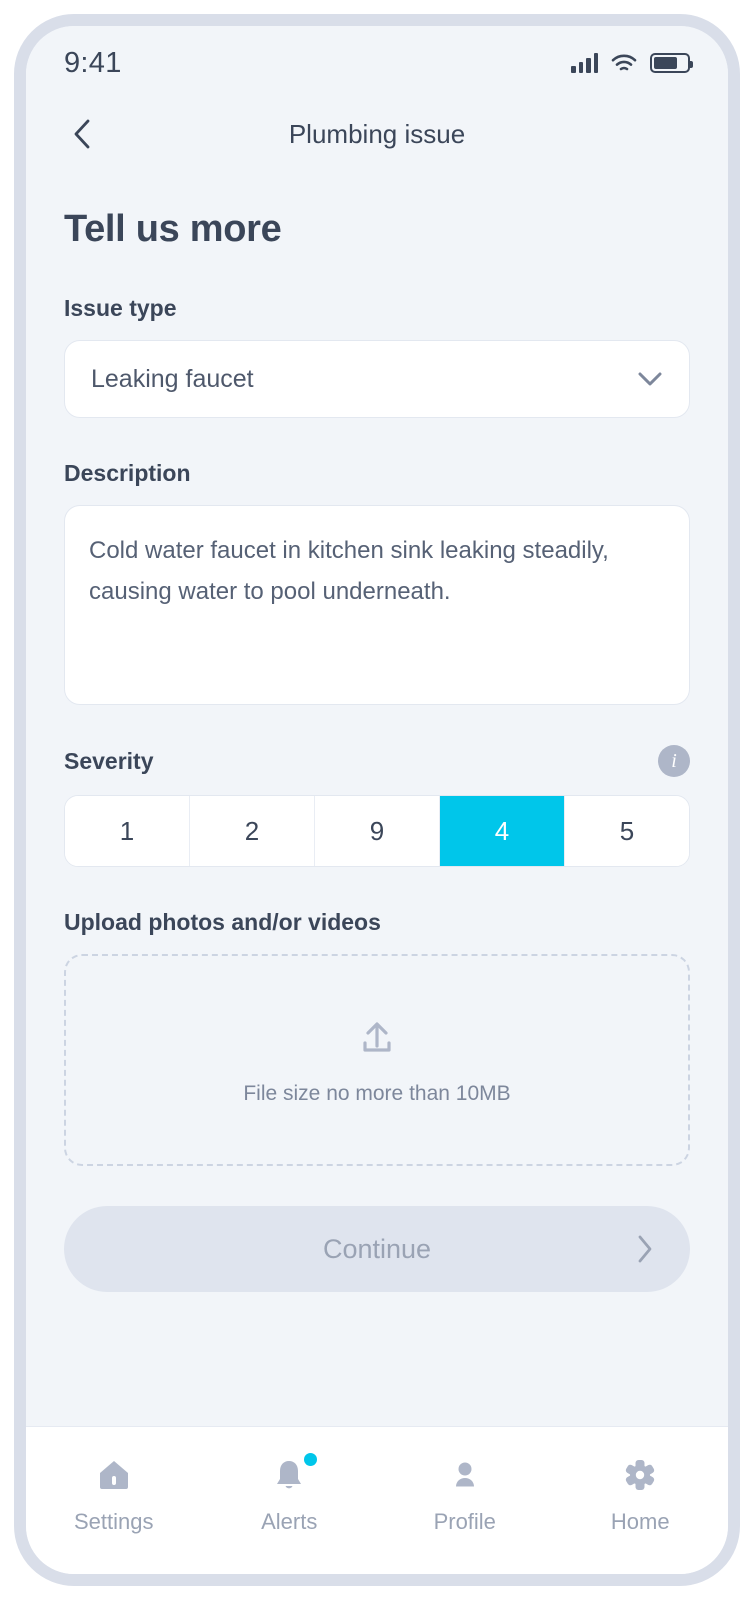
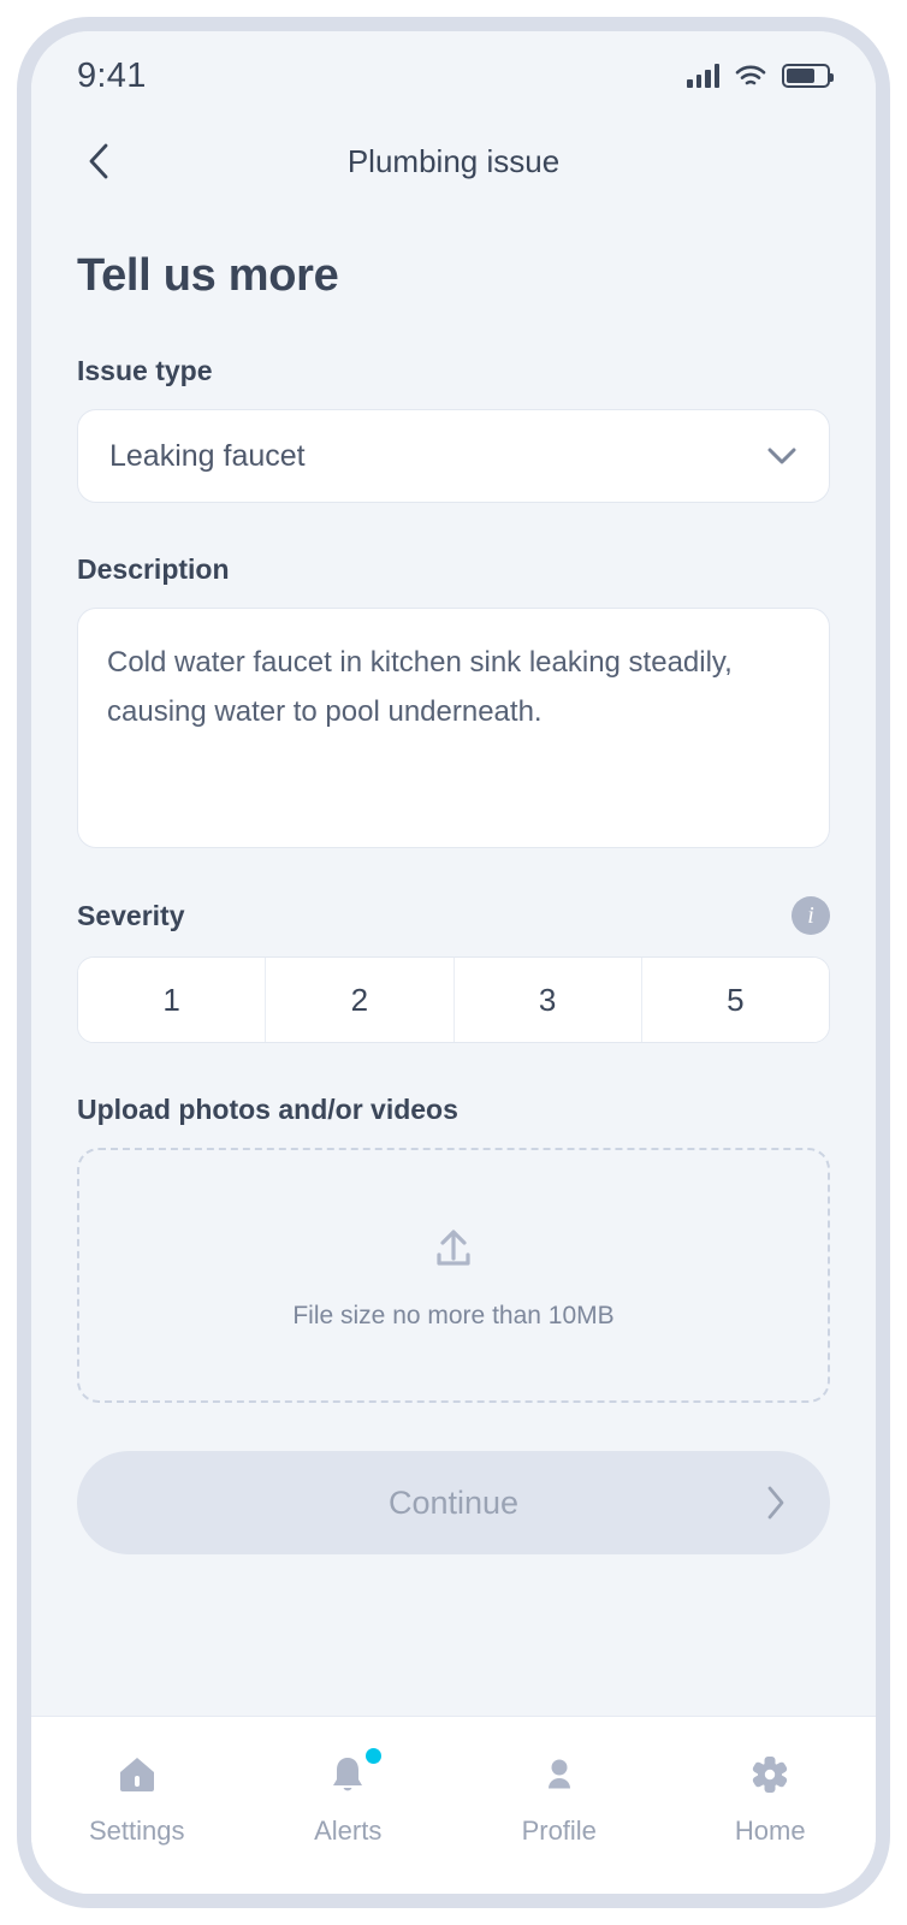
  9:41
  Plumbing issue
  Tell us more
  Issue type
  Leaking faucet
  Description
  Cold water faucet in kitchen sink leaking steadily, causing water to pool underneath.
  Severity
  i
  1
  2
- 9
+ 3
- 4
  5
  Upload photos and/or videos
  File size no more than 10MB
  Continue
  Settings
  Alerts
  Profile
  Home
